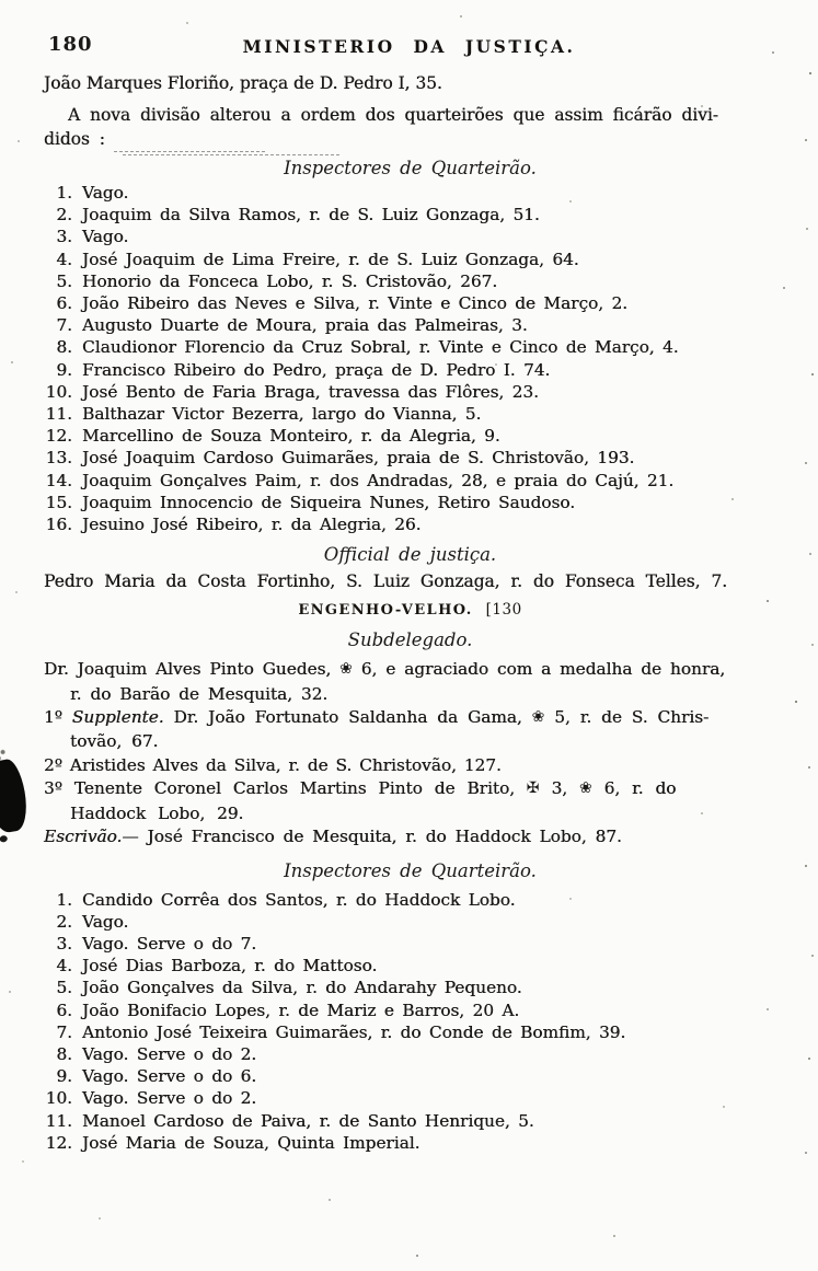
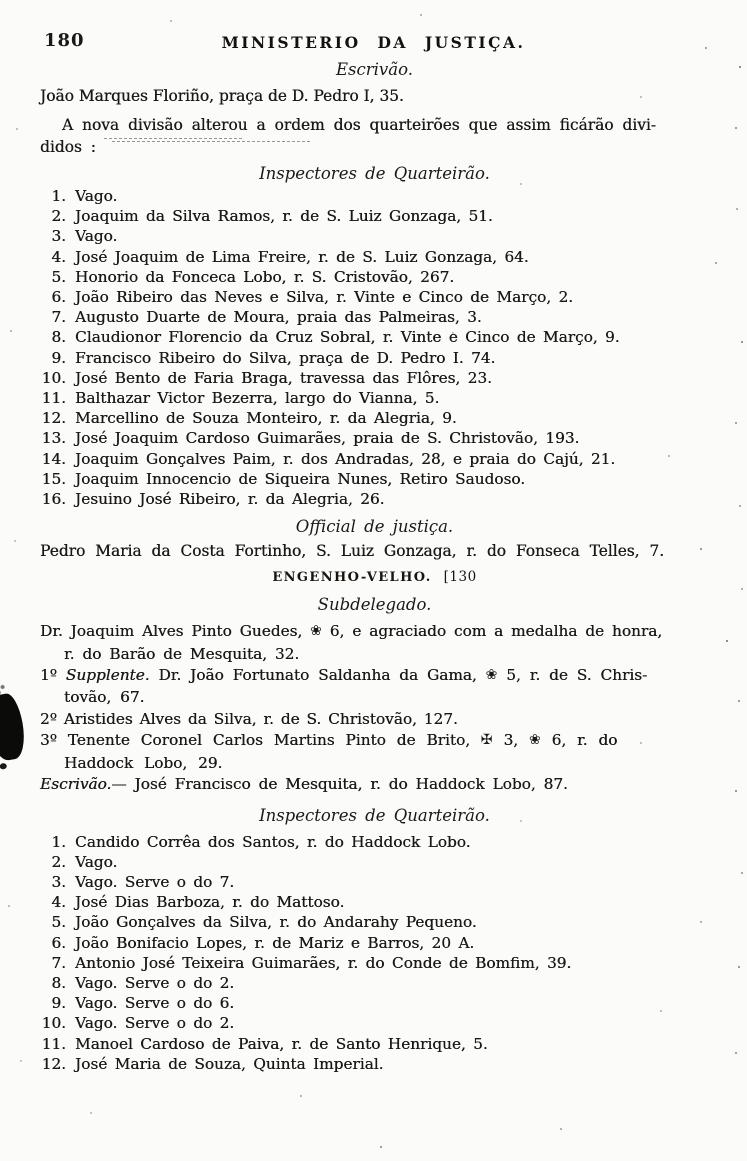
  180
  MINISTERIO DA JUSTIÇA.
+ Escrivão.
  João Marques Floriño, praça de D. Pedro I, 35.
  A nova divisão alterou a ordem dos quarteirões que assim ficárão divi-
  didos :
  Inspectores de Quarteirão.
  1.
  Vago.
  2.
  Joaquim da Silva Ramos, r. de S. Luiz Gonzaga, 51.
  3.
  Vago.
  4.
  José Joaquim de Lima Freire, r. de S. Luiz Gonzaga, 64.
  5.
  Honorio da Fonceca Lobo, r. S. Cristovão, 267.
  6.
  João Ribeiro das Neves e Silva, r. Vinte e Cinco de Março, 2.
  7.
  Augusto Duarte de Moura, praia das Palmeiras, 3.
  8.
- Claudionor Florencio da Cruz Sobral, r. Vinte e Cinco de Março, 4.
+ Claudionor Florencio da Cruz Sobral, r. Vinte e Cinco de Março, 9.
  9.
- Francisco Ribeiro do Pedro, praça de D. Pedro I. 74.
+ Francisco Ribeiro do Silva, praça de D. Pedro I. 74.
  10.
  José Bento de Faria Braga, travessa das Flôres, 23.
  11.
  Balthazar Victor Bezerra, largo do Vianna, 5.
  12.
  Marcellino de Souza Monteiro, r. da Alegria, 9.
  13.
  José Joaquim Cardoso Guimarães, praia de S. Christovão, 193.
  14.
  Joaquim Gonçalves Paim, r. dos Andradas, 28, e praia do Cajú, 21.
  15.
  Joaquim Innocencio de Siqueira Nunes, Retiro Saudoso.
  16.
  Jesuino José Ribeiro, r. da Alegria, 26.
  Official de justiça.
  Pedro Maria da Costa Fortinho, S. Luiz Gonzaga, r. do Fonseca Telles, 7.
  ENGENHO-VELHO. [130
  Subdelegado.
  Dr. Joaquim Alves Pinto Guedes, ❀ 6, e agraciado com a medalha de honra,
  r. do Barão de Mesquita, 32.
  1º Supplente. Dr. João Fortunato Saldanha da Gama, ❀ 5, r. de S. Chris-
  tovão, 67.
  2º Aristides Alves da Silva, r. de S. Christovão, 127.
  3º Tenente Coronel Carlos Martins Pinto de Brito, ✠ 3, ❀ 6, r. do
  Haddock Lobo, 29.
  Escrivão.— José Francisco de Mesquita, r. do Haddock Lobo, 87.
  Inspectores de Quarteirão.
  1.
  Candido Corrêa dos Santos, r. do Haddock Lobo.
  2.
  Vago.
  3.
  Vago. Serve o do 7.
  4.
  José Dias Barboza, r. do Mattoso.
  5.
  João Gonçalves da Silva, r. do Andarahy Pequeno.
  6.
  João Bonifacio Lopes, r. de Mariz e Barros, 20 A.
  7.
  Antonio José Teixeira Guimarães, r. do Conde de Bomfim, 39.
  8.
  Vago. Serve o do 2.
  9.
  Vago. Serve o do 6.
  10.
  Vago. Serve o do 2.
  11.
  Manoel Cardoso de Paiva, r. de Santo Henrique, 5.
  12.
  José Maria de Souza, Quinta Imperial.
